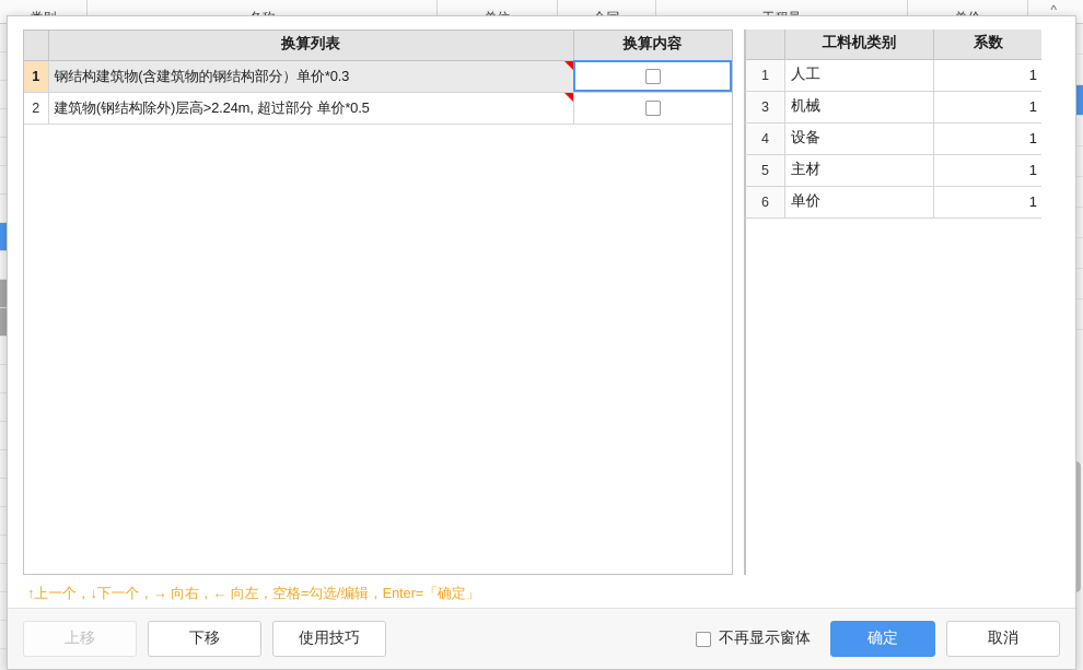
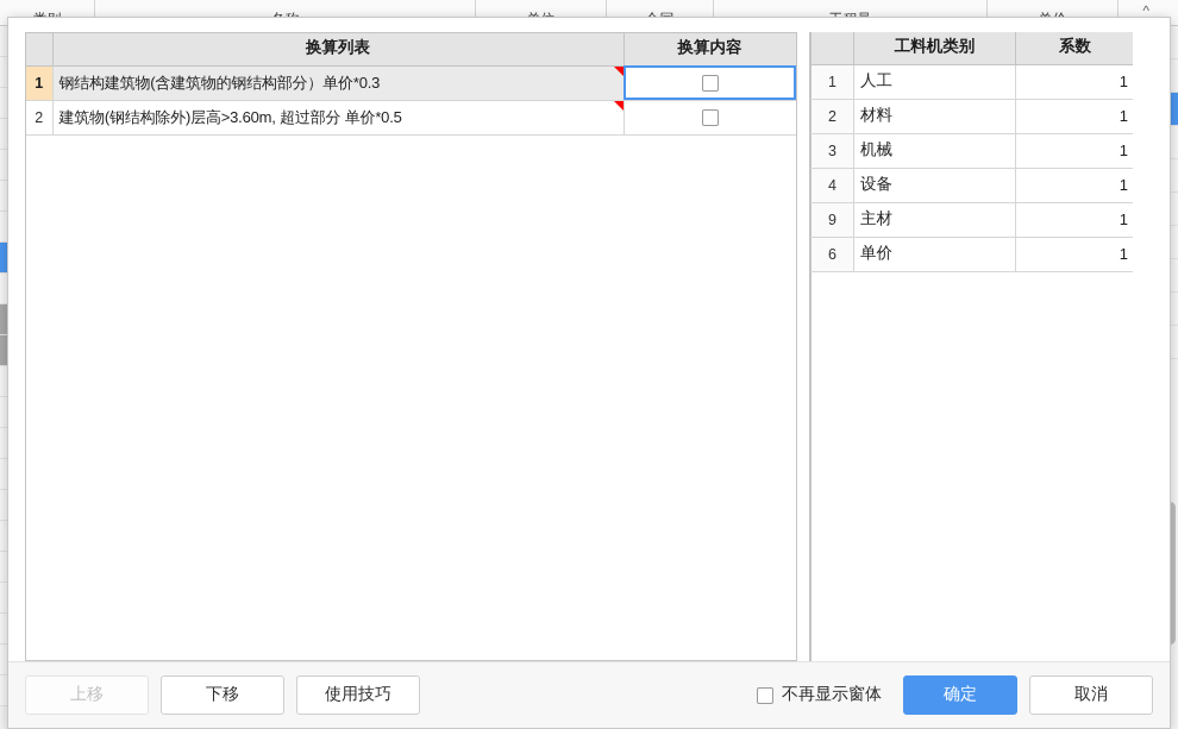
  ^
  	换算列表	换算内容
  1	钢结构建筑物(含建筑物的钢结构部分）单价*0.3
- 2	建筑物(钢结构除外)层高>2.24m, 超过部分 单价*0.5
+ 2	建筑物(钢结构除外)层高>3.60m, 超过部分 单价*0.5
  	工料机类别	系数
  1	人工	1
+ 2	材料	1
  3	机械	1
  4	设备	1
- 5	主材	1
+ 9	主材	1
  6	单价	1
- ↑上一个，↓下一个，→ 向右，← 向左，空格=勾选/编辑，Enter=「确定」
  上移
  下移
  使用技巧
  不再显示窗体
  确定
  取消
